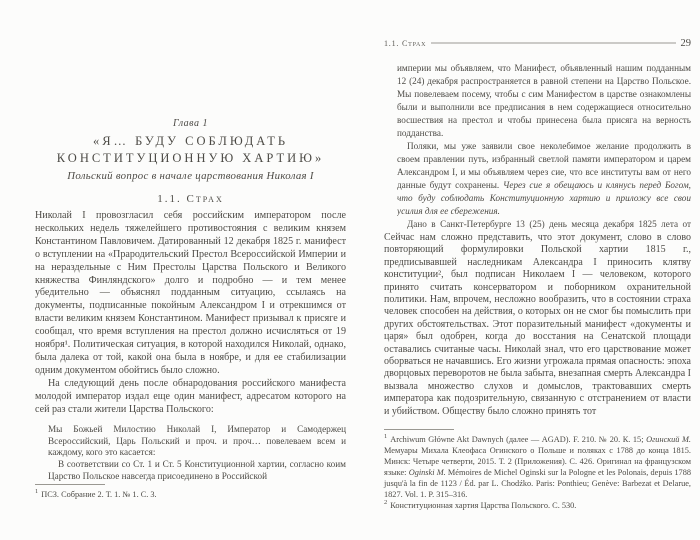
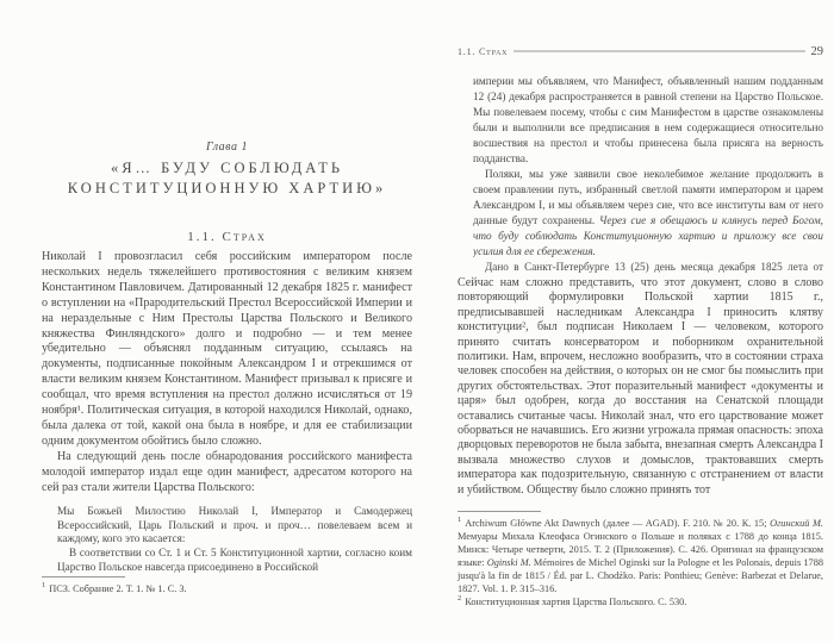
  Глава 1
  «Я… БУДУ СОБЛЮДАТЬ
  КОНСТИТУЦИОННУЮ ХАРТИЮ»
- Польский вопрос в начале царствования Николая I
  1.1. Страх
  Николай I провозгласил себя российским императором после нескольких недель тяжелейшего противостояния с великим князем Константином Павловичем. Датированный 12 декабря 1825 г. манифест о вступлении на «Прародительский Престол Всероссийской Империи и на нераздельные с Ним Престолы Царства Польского и Великого княжества Финляндского» долго и подробно — и тем менее убедительно — объяснял подданным ситуацию, ссылаясь на документы, подписанные покойным Александром I и отрекшимся от власти великим князем Константином. Манифест призывал к присяге и сообщал, что время вступления на престол должно исчисляться от 19 ноября¹. Политическая ситуация, в которой находился Николай, однако, была далека от той, какой она была в ноябре, и для ее стабилизации одним документом обойтись было сложно.
  На следующий день после обнародования российского манифеста молодой император издал еще один манифест, адресатом которого на сей раз стали жители Царства Польского:
  Мы Божьей Милостию Николай I, Император и Самодержец Всероссийский, Царь Польский и проч. и проч… повелеваем всем и каждому, кого это касается:
  В соответствии со Ст. 1 и Ст. 5 Конституционной хартии, согласно коим Царство Польское навсегда присоединено в Российской
  ПСЗ. Собрание 2. Т. 1. № 1. С. 3.
  1.1. Страх
  29
  империи мы объявляем, что Манифест, объявленный нашим подданным 12 (24) декабря распространяется в равной степени на Царство Польское. Мы повелеваем посему, чтобы с сим Манифестом в царстве ознакомлены были и выполнили все предписания в нем содержащиеся относительно восшествия на престол и чтобы принесена была присяга на верность подданства.
  Поляки, мы уже заявили свое неколебимое желание продолжить в своем правлении путь, избранный светлой памяти императором и царем Александром I, и мы объявляем через сие, что все институты вам от него данные будут сохранены. Через сие я обещаюсь и клянусь перед Богом, что буду соблюдать Конституционную хартию и приложу все свои усилия для ее сбережения.
  Сейчас нам сложно представить, что этот документ, слово в слово повторяющий формулировки Польской хартии 1815 г., предписывавшей наследникам Александра I приносить клятву конституции², был подписан Николаем I — человеком, которого принято считать консерватором и поборником охранительной политики. Нам, впрочем, несложно вообразить, что в состоянии страха человек способен на действия, о которых он не смог бы помыслить при других обстоятельствах. Этот поразительный манифест «документы и царя» был одобрен, когда до восстания на Сенатской площади оставались считаные часы. Николай знал, что его царствование может оборваться не начавшись. Его жизни угрожала прямая опасность: эпоха дворцовых переворотов не была забыта, внезапная смерть Александра I вызвала множество слухов и домыслов, трактовавших смерть императора как подозрительную, связанную с отстранением от власти и убийством. Обществу было сложно принять тот
- Archiwum Główne Akt Dawnych (далее — AGAD). F. 210. № 20. К. 15; Огинский М. Мемуары Михала Клеофаса Огинского о Польше и поляках с 1788 до конца 1815. Минск: Четыре четверти, 2015. Т. 2 (Приложения). С. 426. Оригинал на французском языке: Oginski M. Mémoires de Michel Oginski sur la Pologne et les Polonais, depuis 1788 jusqu'à la fin de 1123 / Éd. par L. Chodźko. Paris: Ponthieu; Genève: Barbezat et Delarue, 1827. Vol. 1. P. 315–316.
+ Archiwum Główne Akt Dawnych (далее — AGAD). F. 210. № 20. К. 15; Огинский М. Мемуары Михала Клеофаса Огинского о Польше и поляках с 1788 до конца 1815. Минск: Четыре четверти, 2015. Т. 2 (Приложения). С. 426. Оригинал на французском языке: Oginski M. Mémoires de Michel Oginski sur la Pologne et les Polonais, depuis 1788 jusqu'à la fin de 1815 / Éd. par L. Chodźko. Paris: Ponthieu; Genève: Barbezat et Delarue, 1827. Vol. 1. P. 315–316.
  Конституционная хартия Царства Польского. С. 530.
